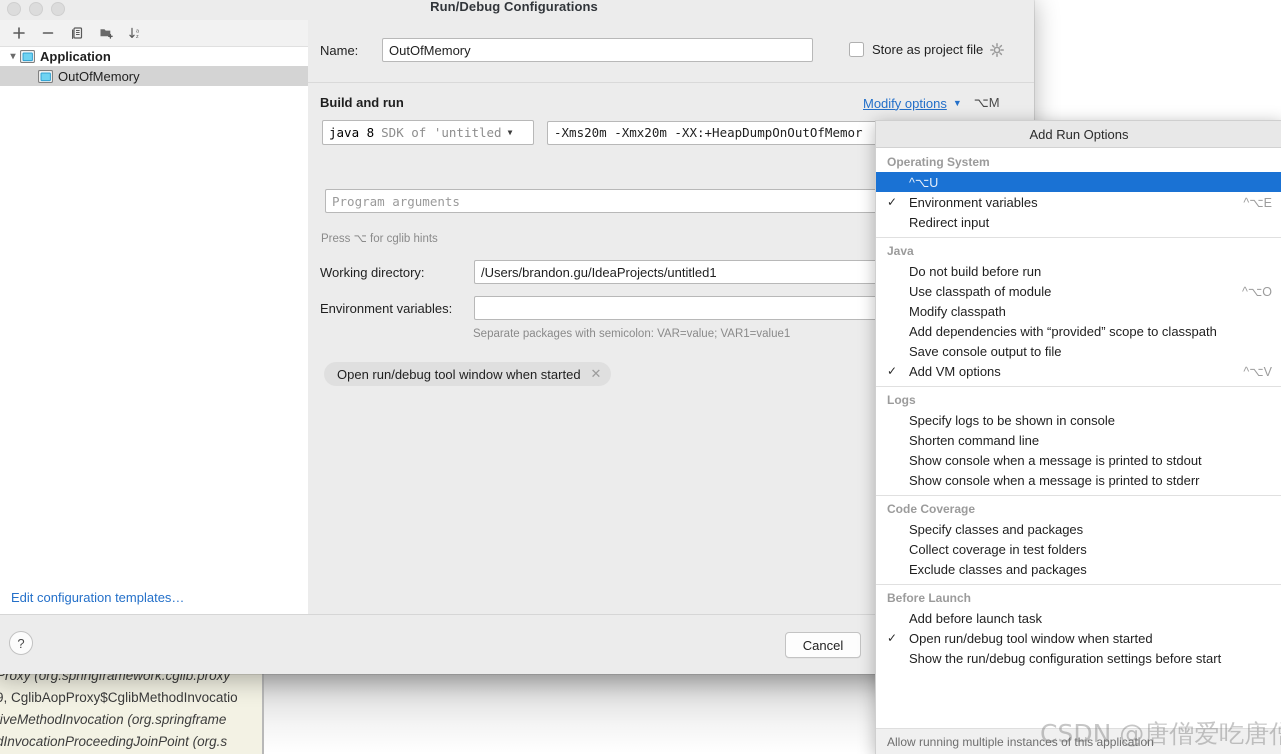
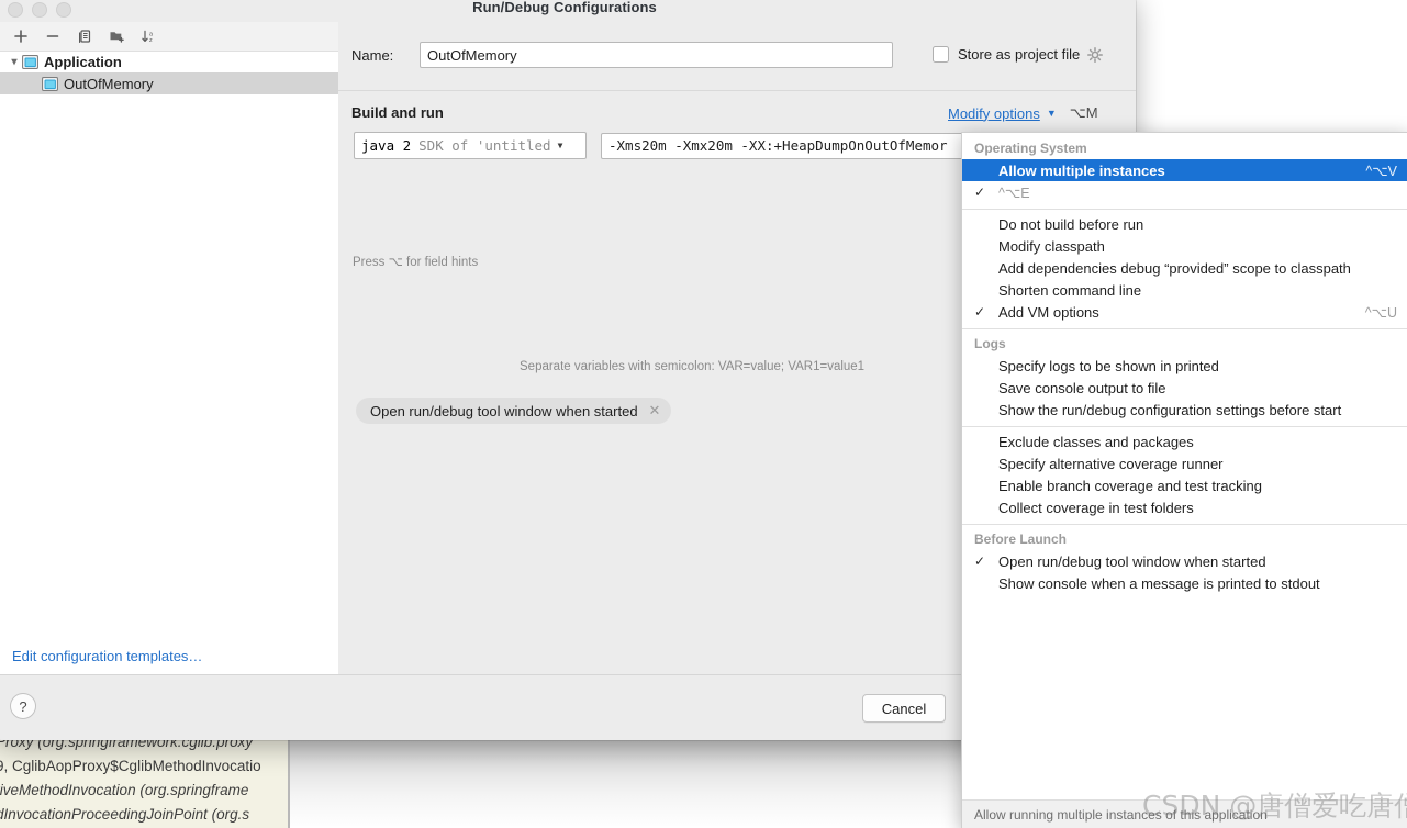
  Proxy (org.springframework.cglib.proxy
  , CglibAopProxy$CglibMethodInvocatio
  iveMethodInvocation (org.springframe
  InvocationProceedingJoinPoint (org.s
  Run/Debug Configurations
  ▾
  Application
  OutOfMemory
  Edit configuration templates…
  Name:
  OutOfMemory
  Store as project file
  Build and run
  Modify options
  ▼
  ⌥M
- java 8
+ java 2
  SDK of 'untitled
  ▼
  -Xms20m -Xmx20m -XX:+HeapDumpOnOutOfMemor
- Program arguments
- Press ⌥ for cglib hints
+ Press ⌥ for field hints
- Working directory:
- /Users/brandon.gu/IdeaProjects/untitled1
- Environment variables:
- Separate packages with semicolon: VAR=value; VAR1=value1
+ Separate variables with semicolon: VAR=value; VAR1=value1
  Open run/debug tool window when started
  ✕
  ?
  Cancel
- Add Run Options
  Operating System
+ Allow multiple instances
- ^⌥U
+ ^⌥V
  ✓
- Environment variables
  ^⌥E
- Redirect input
- Java
  Do not build before run
- Use classpath of module
- ^⌥O
  Modify classpath
- Add dependencies with “provided” scope to classpath
+ Add dependencies debug “provided” scope to classpath
- Save console output to file
+ Shorten command line
  ✓
  Add VM options
- ^⌥V
+ ^⌥U
  Logs
- Specify logs to be shown in console
+ Specify logs to be shown in printed
- Shorten command line
+ Save console output to file
- Show console when a message is printed to stdout
+ Show the run/debug configuration settings before start
- Show console when a message is printed to stderr
- Code Coverage
- Specify classes and packages
- Collect coverage in test folders
+ Exclude classes and packages
+ Specify alternative coverage runner
+ Enable branch coverage and test tracking
- Exclude classes and packages
+ Collect coverage in test folders
  Before Launch
- Add before launch task
  ✓
  Open run/debug tool window when started
- Show the run/debug configuration settings before start
+ Show console when a message is printed to stdout
  Allow running multiple instances of this application
  CSDN @唐僧爱吃唐
